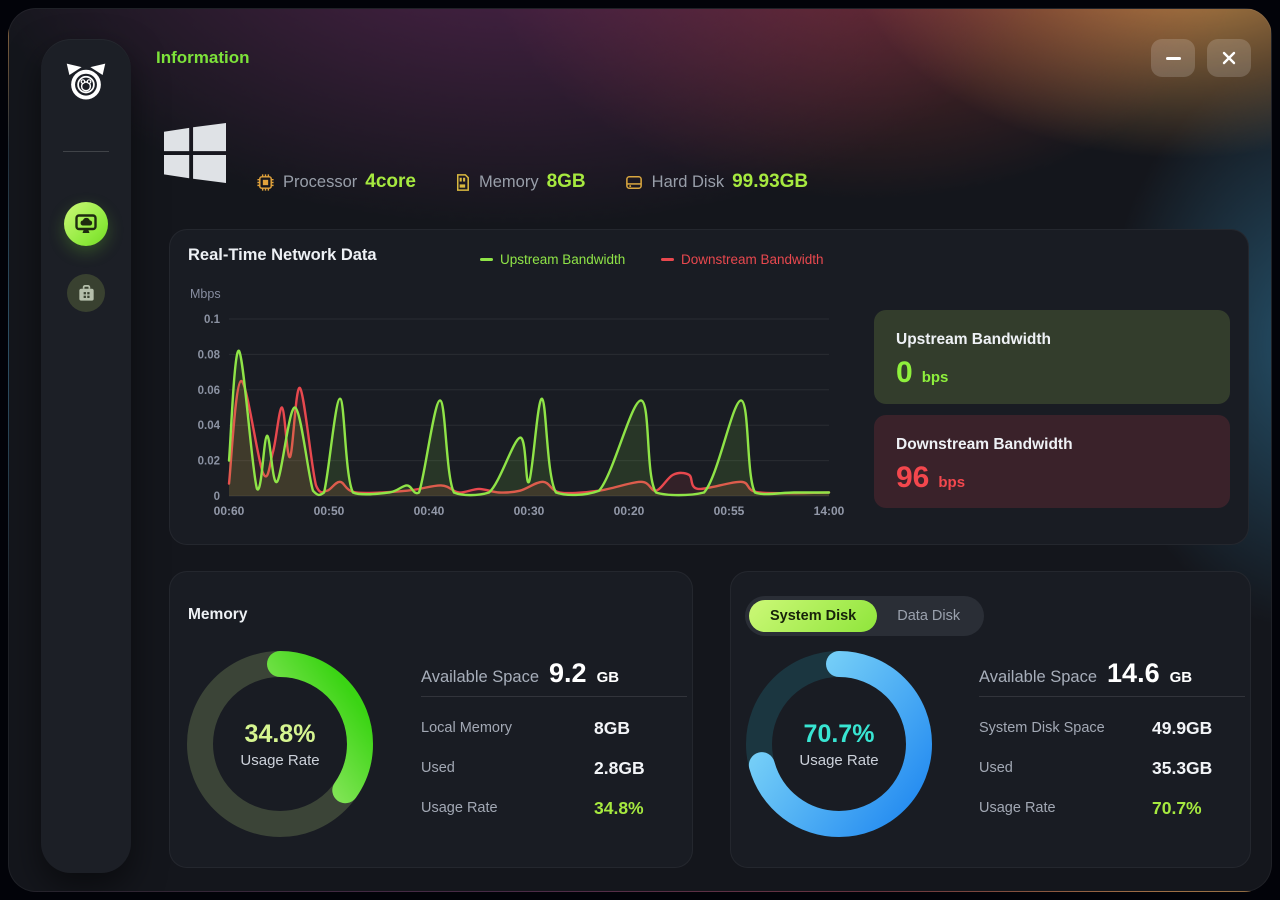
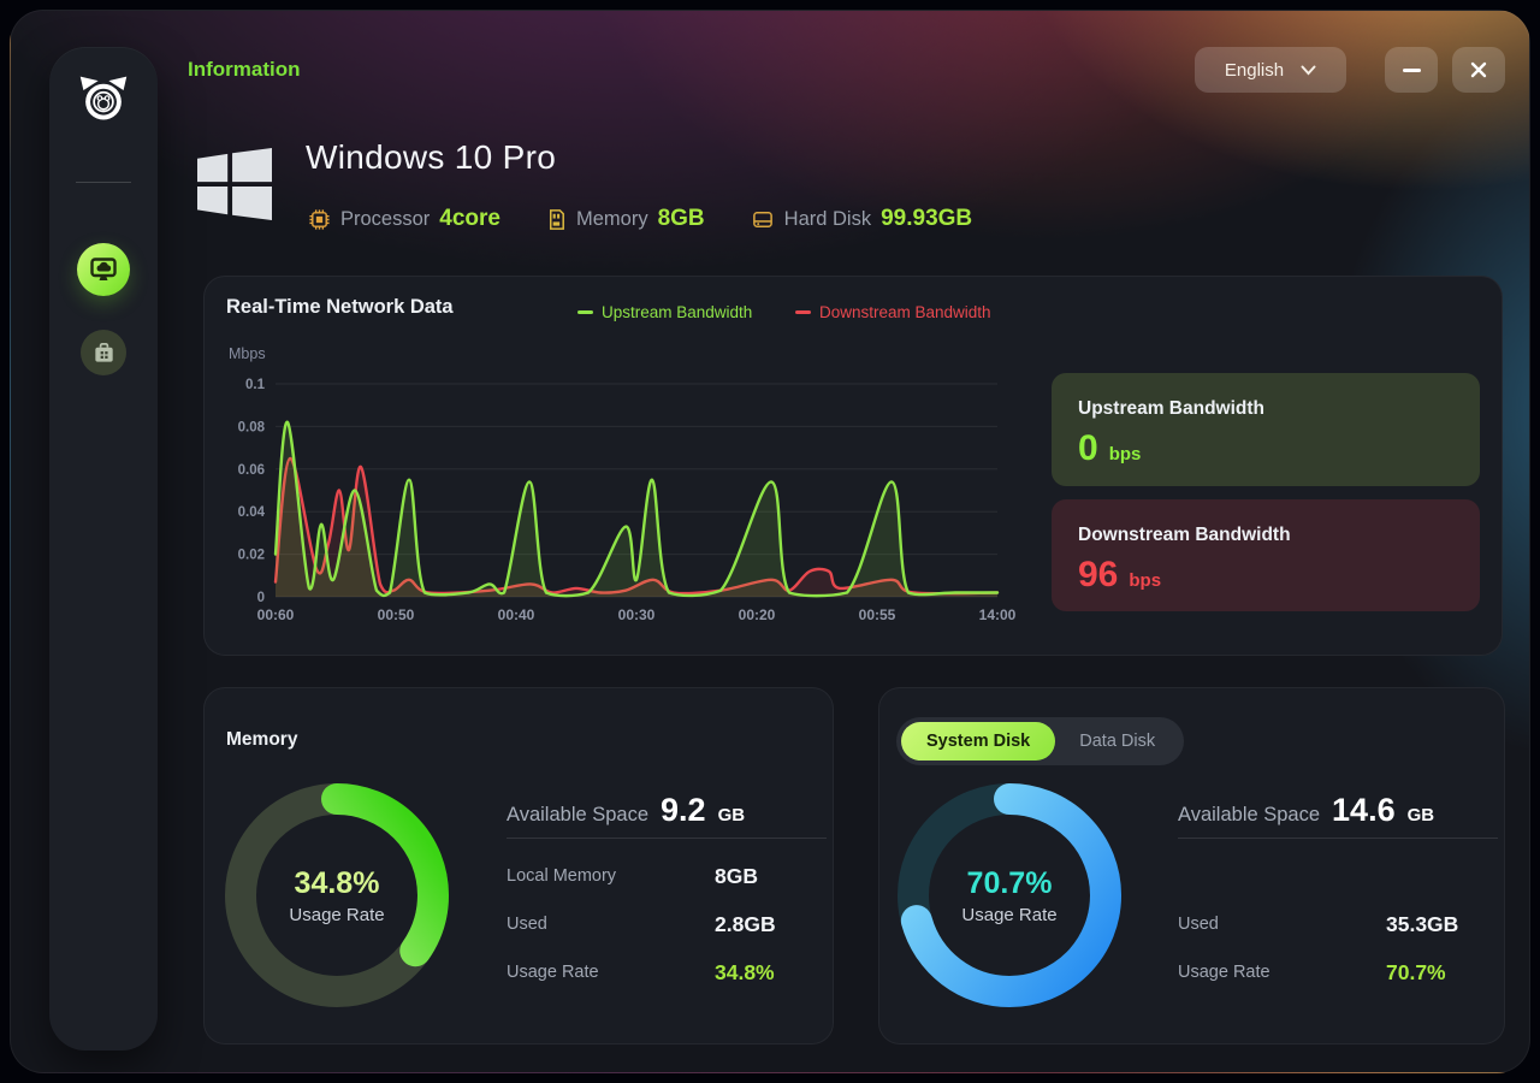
  Information
+ English
+ Windows 10 Pro
  Processor
  4core
  Memory
  8GB
  Hard Disk
  99.93GB
  Real-Time Network Data
  Upstream Bandwidth
  Downstream Bandwidth
  Mbps
  0
  0.02
  0.04
  0.06
  0.08
  0.1
  00:60
  00:50
  00:40
  00:30
  00:20
  00:55
  14:00
  Upstream Bandwidth
  0
  bps
  Downstream Bandwidth
  96
  bps
  Memory
  34.8%
  Usage Rate
  Available Space
  9.2
  GB
  Local Memory
  8GB
  Used
  2.8GB
  Usage Rate
  34.8%
  System Disk
  Data Disk
  70.7%
  Usage Rate
  Available Space
  14.6
  GB
- System Disk Space
- 49.9GB
  Used
  35.3GB
  Usage Rate
  70.7%
